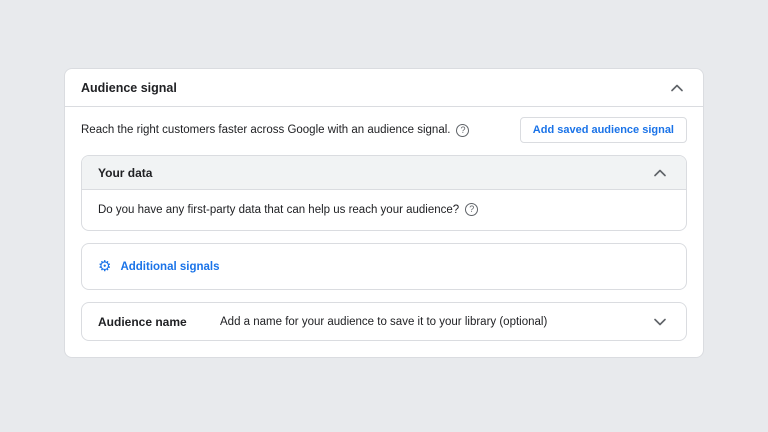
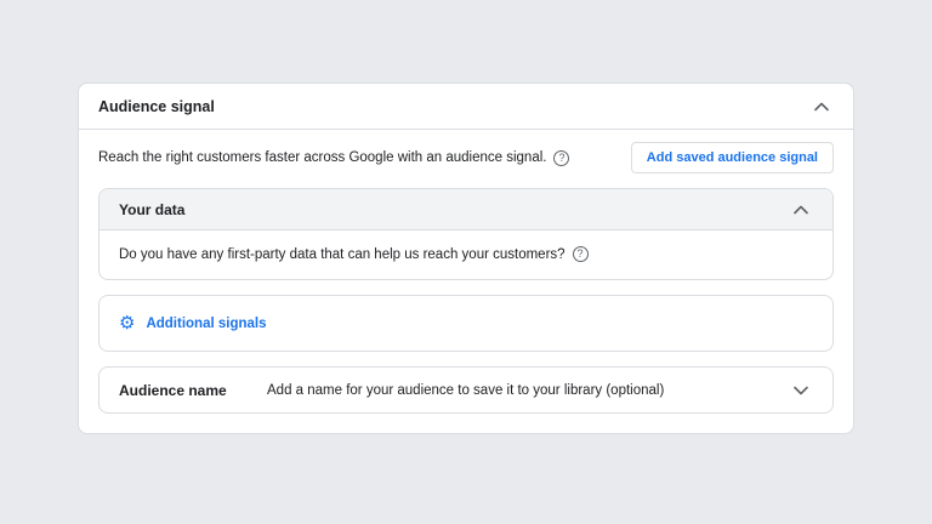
  Audience signal
  Reach the right customers faster across Google with an audience signal.
  ?
  Add saved audience signal
  Your data
- Do you have any first-party data that can help us reach your audience?
+ Do you have any first-party data that can help us reach your customers?
  ?
  ⚙
  Additional signals
  Audience name
  Add a name for your audience to save it to your library (optional)
